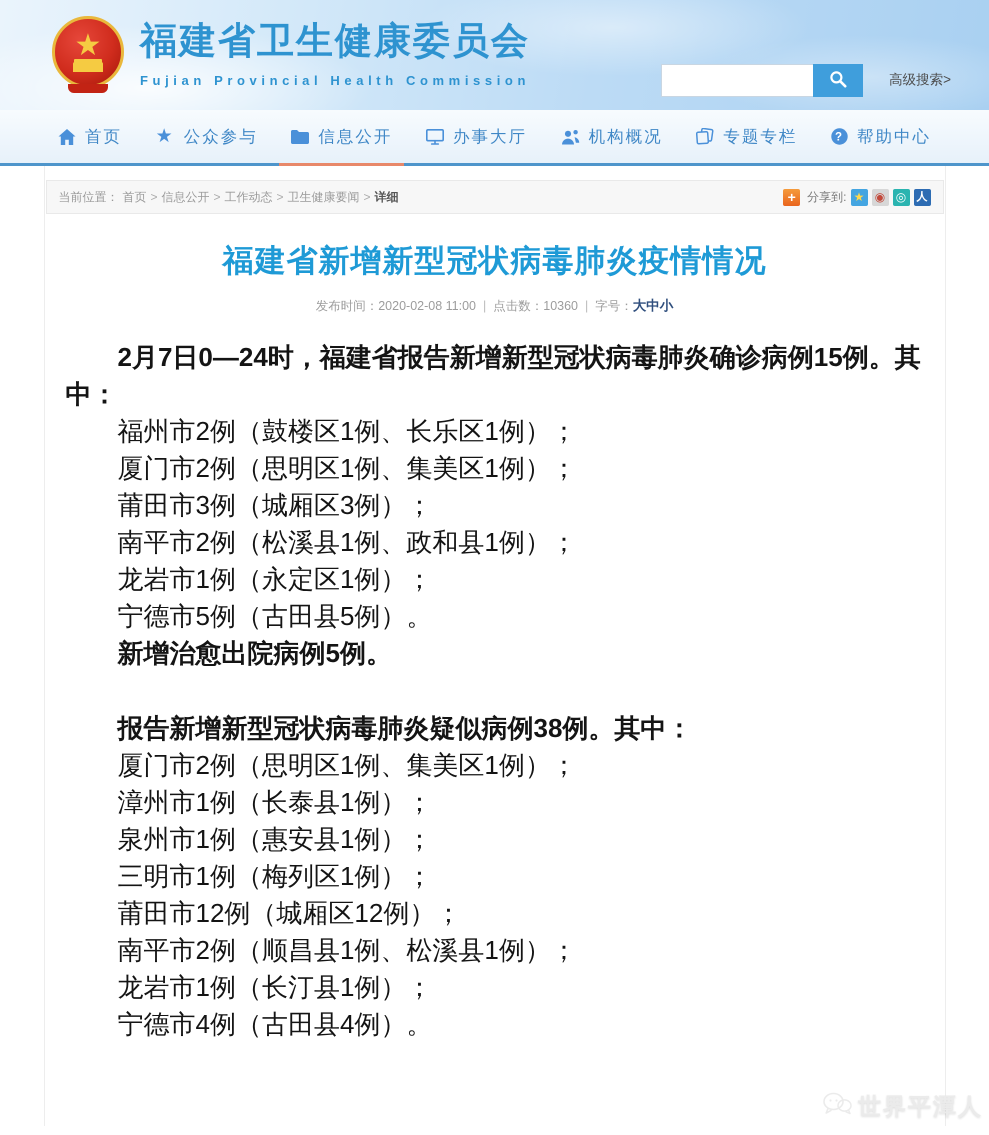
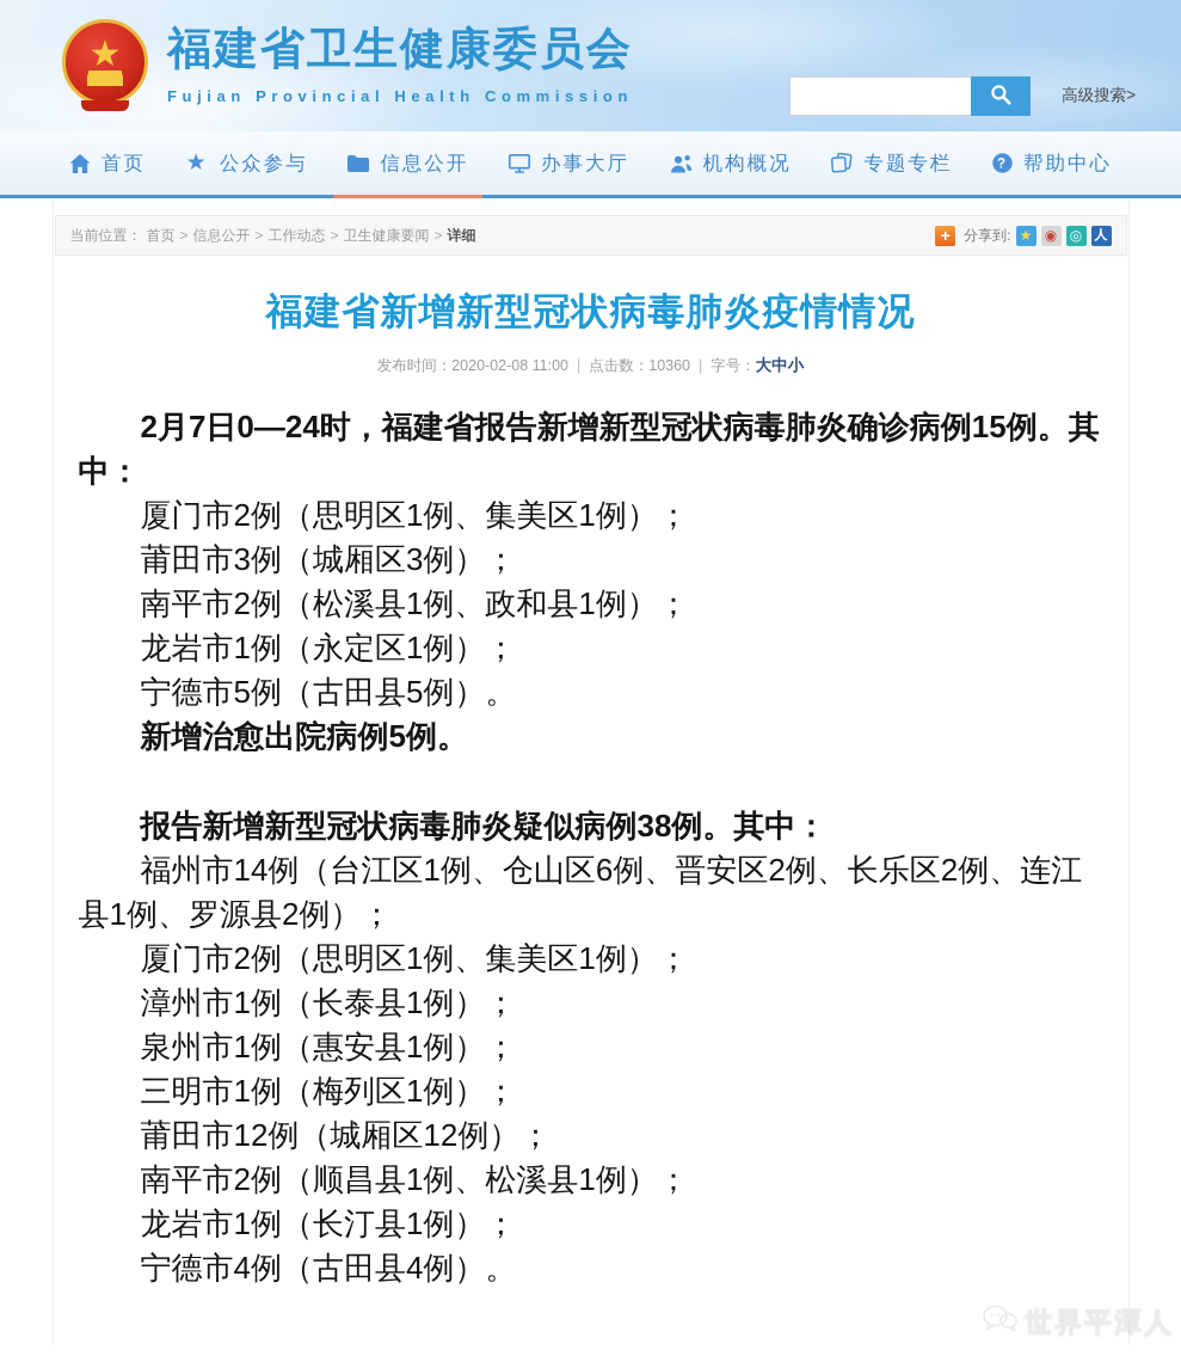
  ★
  福建省卫生健康委员会
  Fujian Provincial Health Commission
  高级搜索>
  首页
  ★
  公众参与
  信息公开
  办事大厅
  机构概况
  专题专栏
  ?
  帮助中心
  当前位置：
  首页
  >
  信息公开
  >
  工作动态
  >
  卫生健康要闻
  >
  详细
  +
  分享到:
  ★
  ◉
  ◎
  人
  福建省新增新型冠状病毒肺炎疫情情况
  发布时间：2020-02-08 11:00 | 点击数：10360 | 字号：大中小
  2月7日0—24时，福建省报告新增新型冠状病毒肺炎确诊病例15例。其中：
- 福州市2例（鼓楼区1例、长乐区1例）；
  厦门市2例（思明区1例、集美区1例）；
  莆田市3例（城厢区3例）；
  南平市2例（松溪县1例、政和县1例）；
  龙岩市1例（永定区1例）；
  宁德市5例（古田县5例）。
  新增治愈出院病例5例。
  报告新增新型冠状病毒肺炎疑似病例38例。其中：
+ 福州市14例（台江区1例、仓山区6例、晋安区2例、长乐区2例、连江县1例、罗源县2例）；
  厦门市2例（思明区1例、集美区1例）；
  漳州市1例（长泰县1例）；
  泉州市1例（惠安县1例）；
  三明市1例（梅列区1例）；
  莆田市12例（城厢区12例）；
  南平市2例（顺昌县1例、松溪县1例）；
  龙岩市1例（长汀县1例）；
  宁德市4例（古田县4例）。
  世界平潭人
